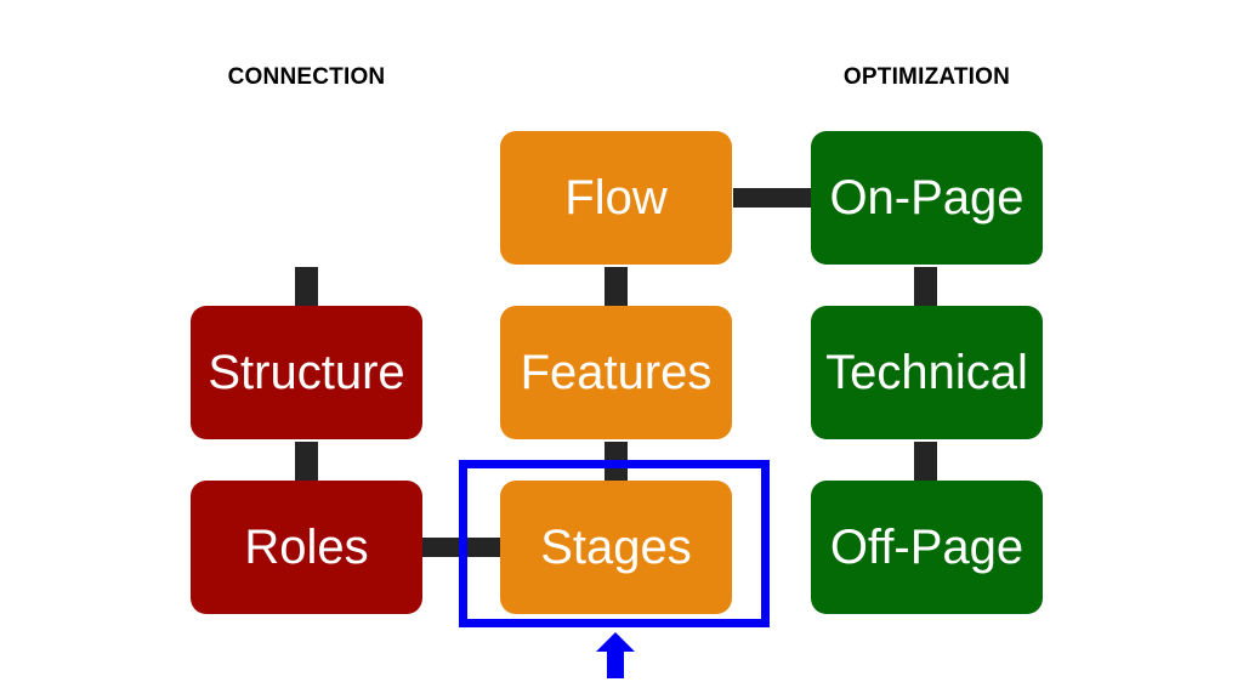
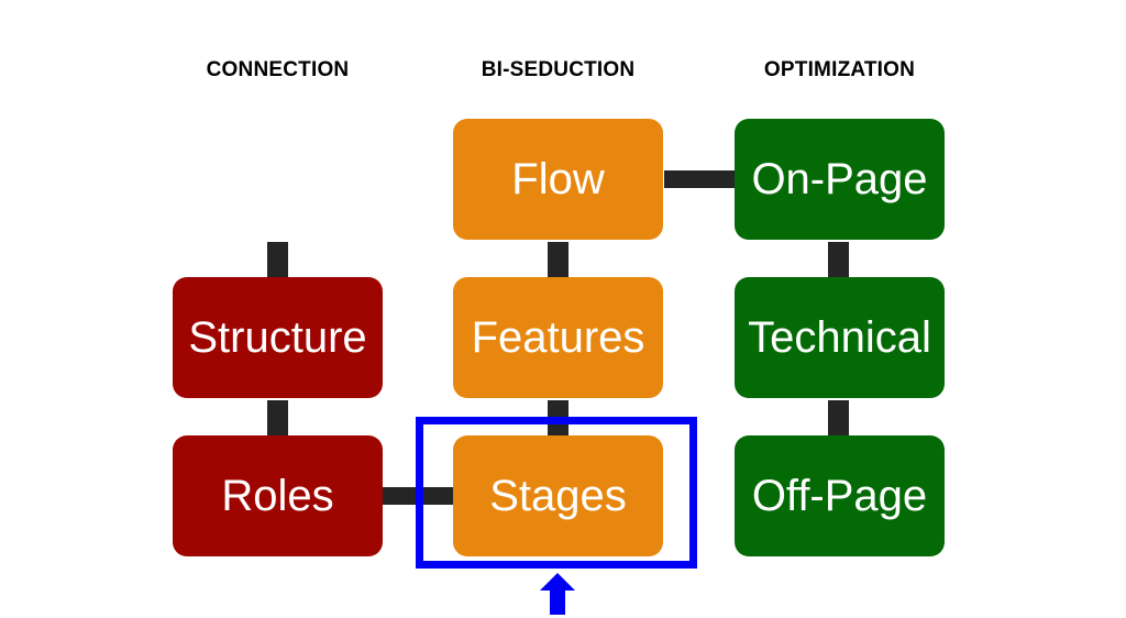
  CONNECTION
+ BI-SEDUCTION
  OPTIMIZATION
  Structure
  Roles
  Flow
  Features
  Stages
  On-Page
  Technical
  Off-Page
